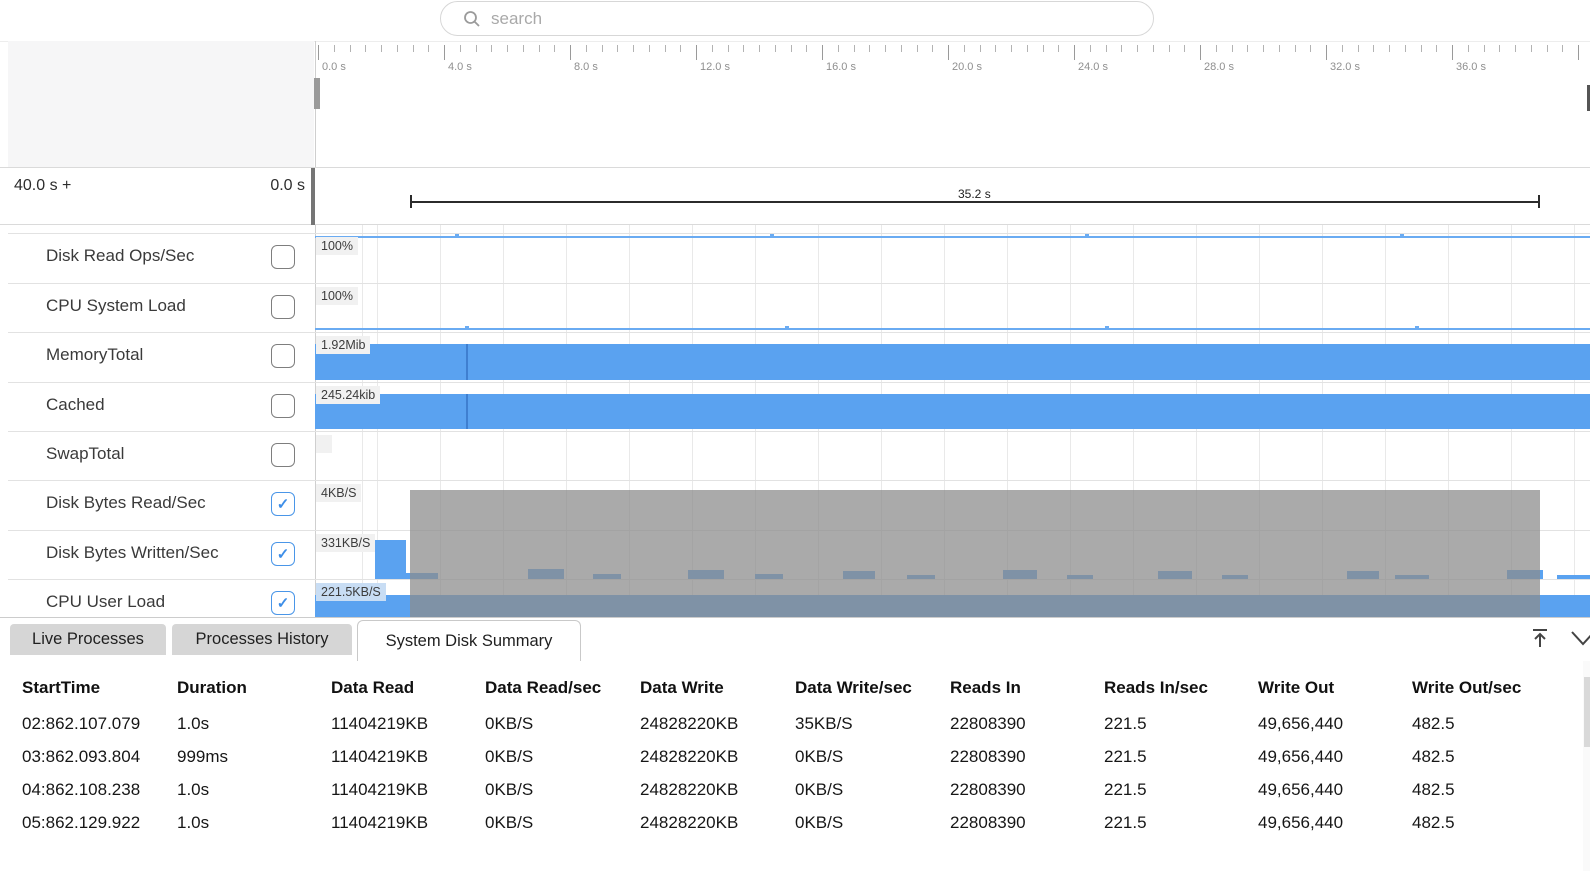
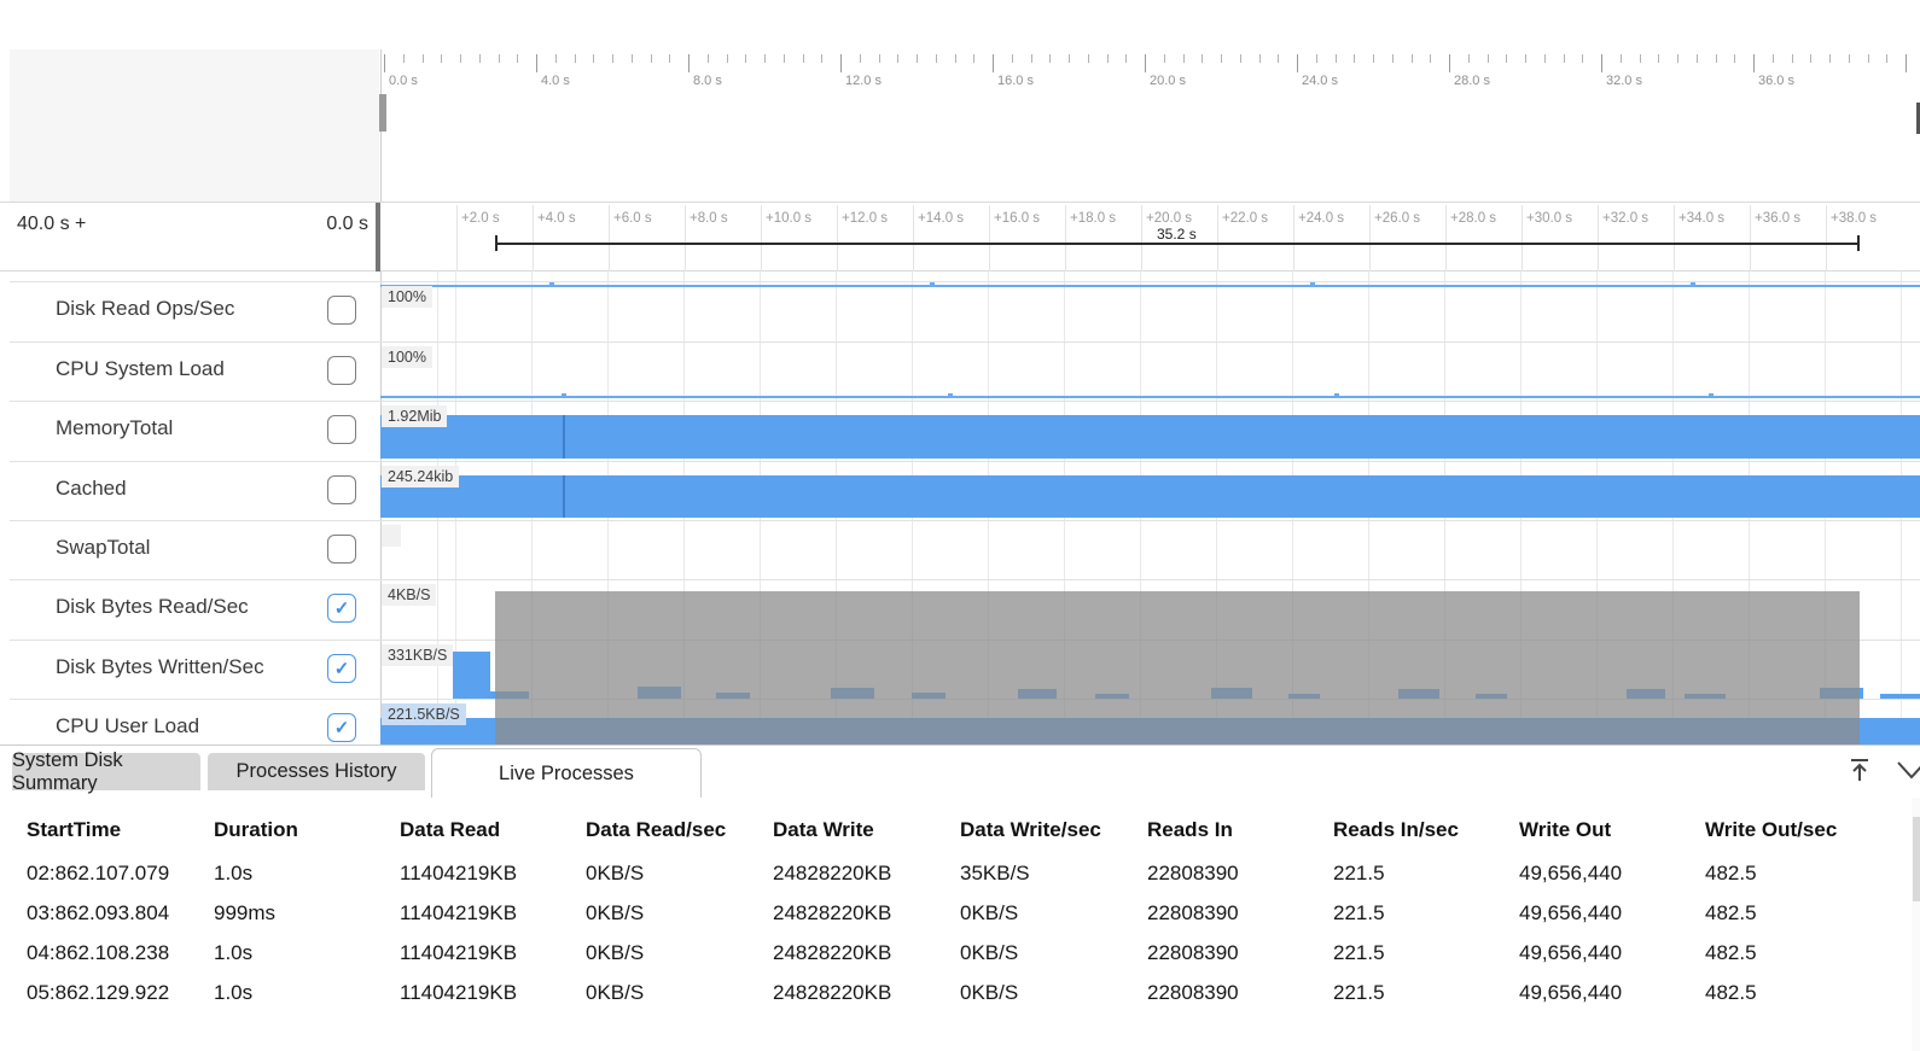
- search
  0.0 s
  4.0 s
  8.0 s
  12.0 s
  16.0 s
  20.0 s
  24.0 s
  28.0 s
  32.0 s
  36.0 s
  40.0 s +
  0.0 s
+ +2.0 s
+ +4.0 s
+ +6.0 s
+ +8.0 s
+ +10.0 s
+ +12.0 s
+ +14.0 s
+ +16.0 s
+ +18.0 s
+ +20.0 s
+ +22.0 s
+ +24.0 s
+ +26.0 s
+ +28.0 s
+ +30.0 s
+ +32.0 s
+ +34.0 s
+ +36.0 s
+ +38.0 s
  35.2 s
  100%
  100%
  1.92Mib
  245.24kib
  4KB/S
  331KB/S
  221.5KB/S
  Disk Read Ops/Sec
  CPU System Load
  MemoryTotal
  Cached
  SwapTotal
  Disk Bytes Read/Sec
  ✓
  Disk Bytes Written/Sec
  ✓
  CPU User Load
  ✓
- Live Processes
+ System Disk Summary
  Processes History
- System Disk Summary
+ Live Processes
  StartTime
  Duration
  Data Read
  Data Read/sec
  Data Write
  Data Write/sec
  Reads In
  Reads In/sec
  Write Out
  Write Out/sec
  02:862.107.079
  1.0s
  11404219KB
  0KB/S
  24828220KB
  35KB/S
  22808390
  221.5
  49,656,440
  482.5
  03:862.093.804
  999ms
  11404219KB
  0KB/S
  24828220KB
  0KB/S
  22808390
  221.5
  49,656,440
  482.5
  04:862.108.238
  1.0s
  11404219KB
  0KB/S
  24828220KB
  0KB/S
  22808390
  221.5
  49,656,440
  482.5
  05:862.129.922
  1.0s
  11404219KB
  0KB/S
  24828220KB
  0KB/S
  22808390
  221.5
  49,656,440
  482.5
